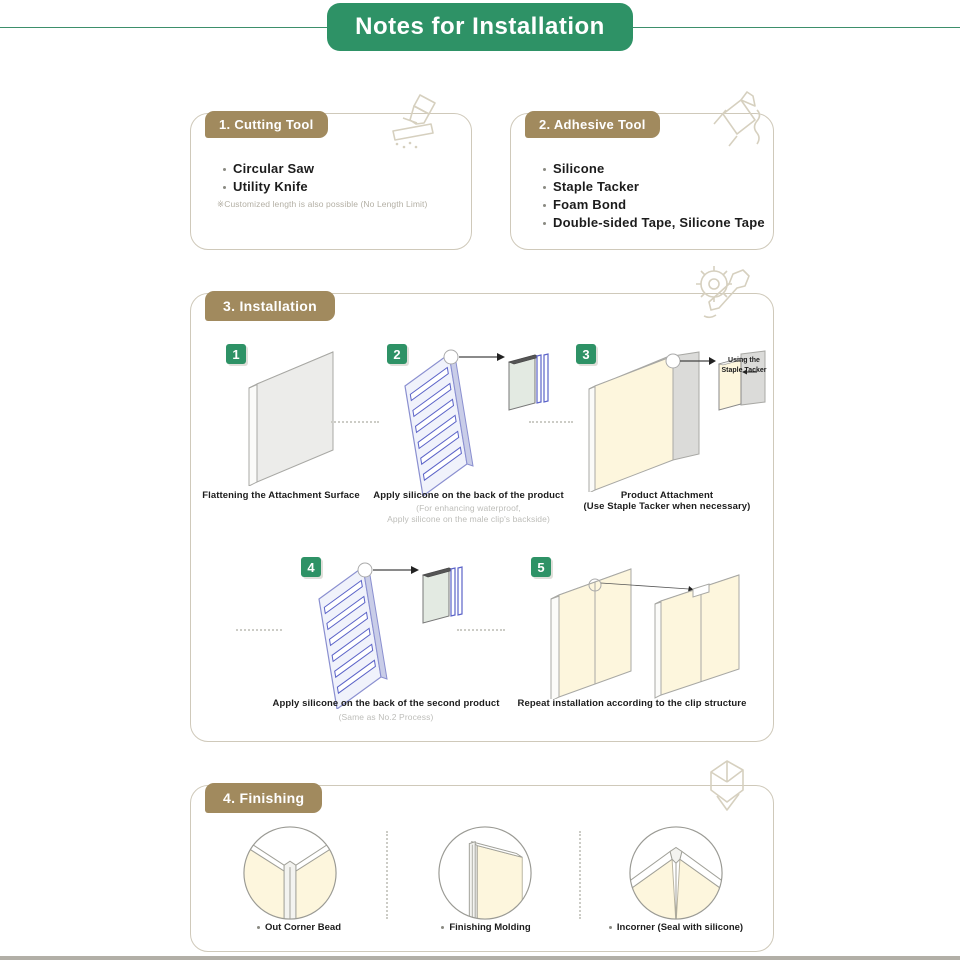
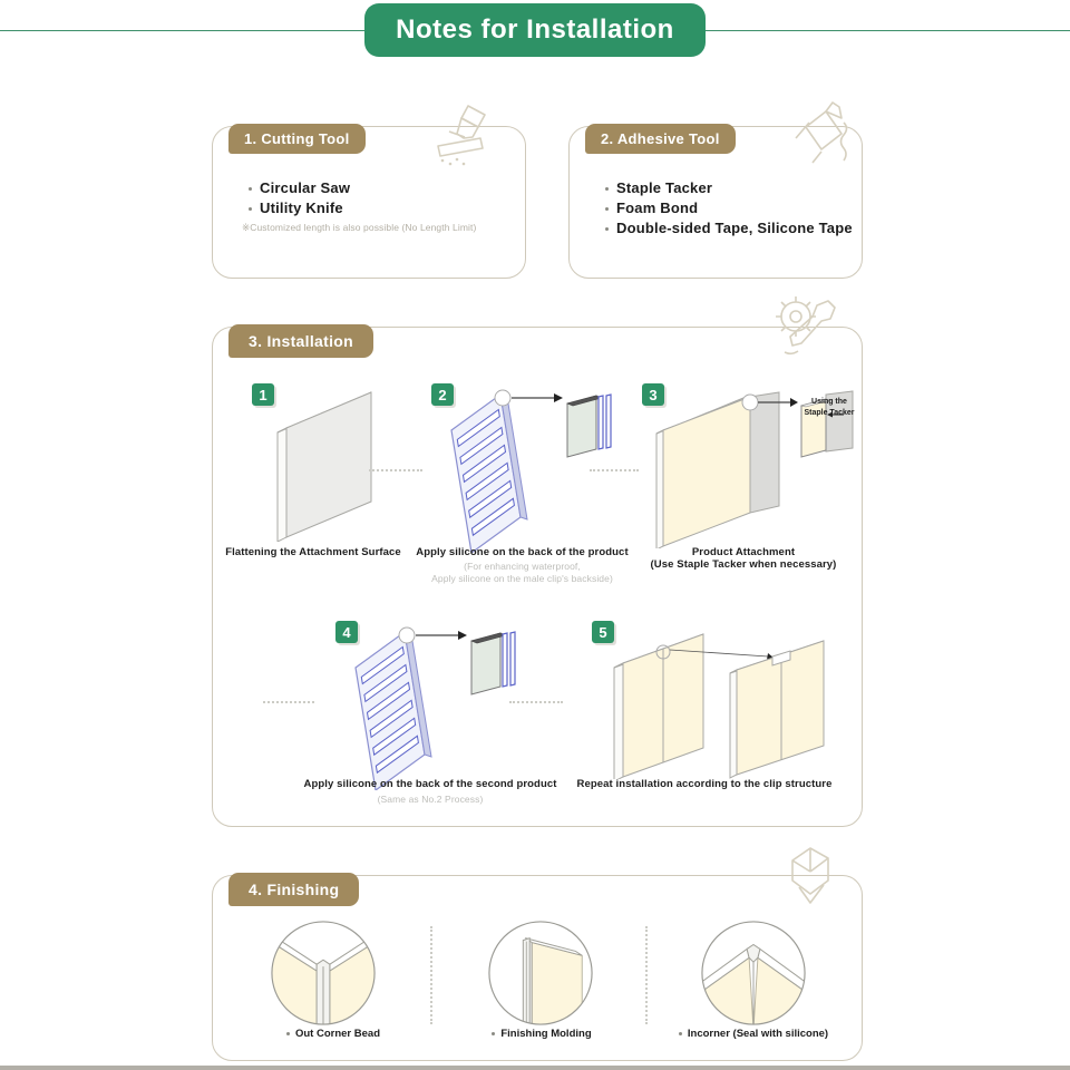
  Notes for Installation
  1. Cutting Tool
  Circular Saw
  Utility Knife
  ※Customized length is also possible (No Length Limit)
  2. Adhesive Tool
- Silicone
  Staple Tacker
  Foam Bond
  Double-sided Tape, Silicone Tape
  3. Installation
  1
  Flattening the Attachment Surface
  2
  Apply silicone on the back of the product
  (For enhancing waterproof,
  Apply silicone on the male clip's backside)
  3
  Product Attachment
  (Use Staple Tacker when necessary)
  4
  Apply silicone on the back of the second product
  (Same as No.2 Process)
  5
  Repeat installation according to the clip structure
  4. Finishing
  Out Corner Bead
  Finishing Molding
  Incorner (Seal with silicone)
